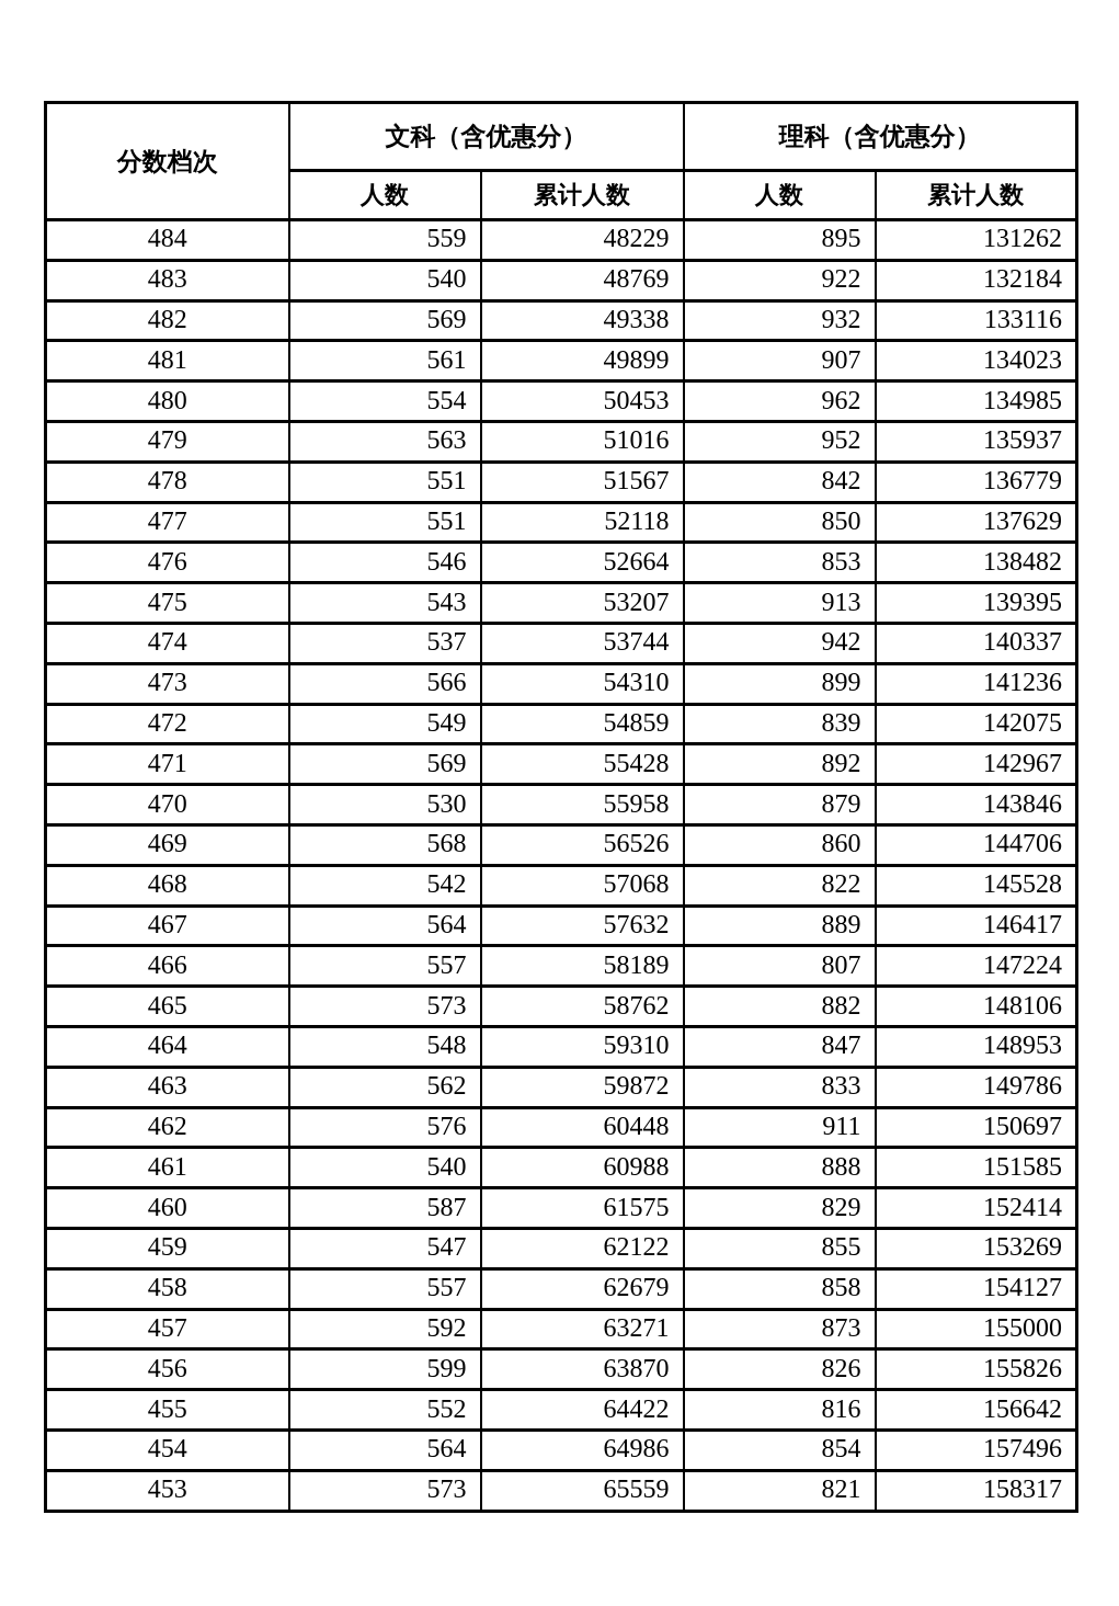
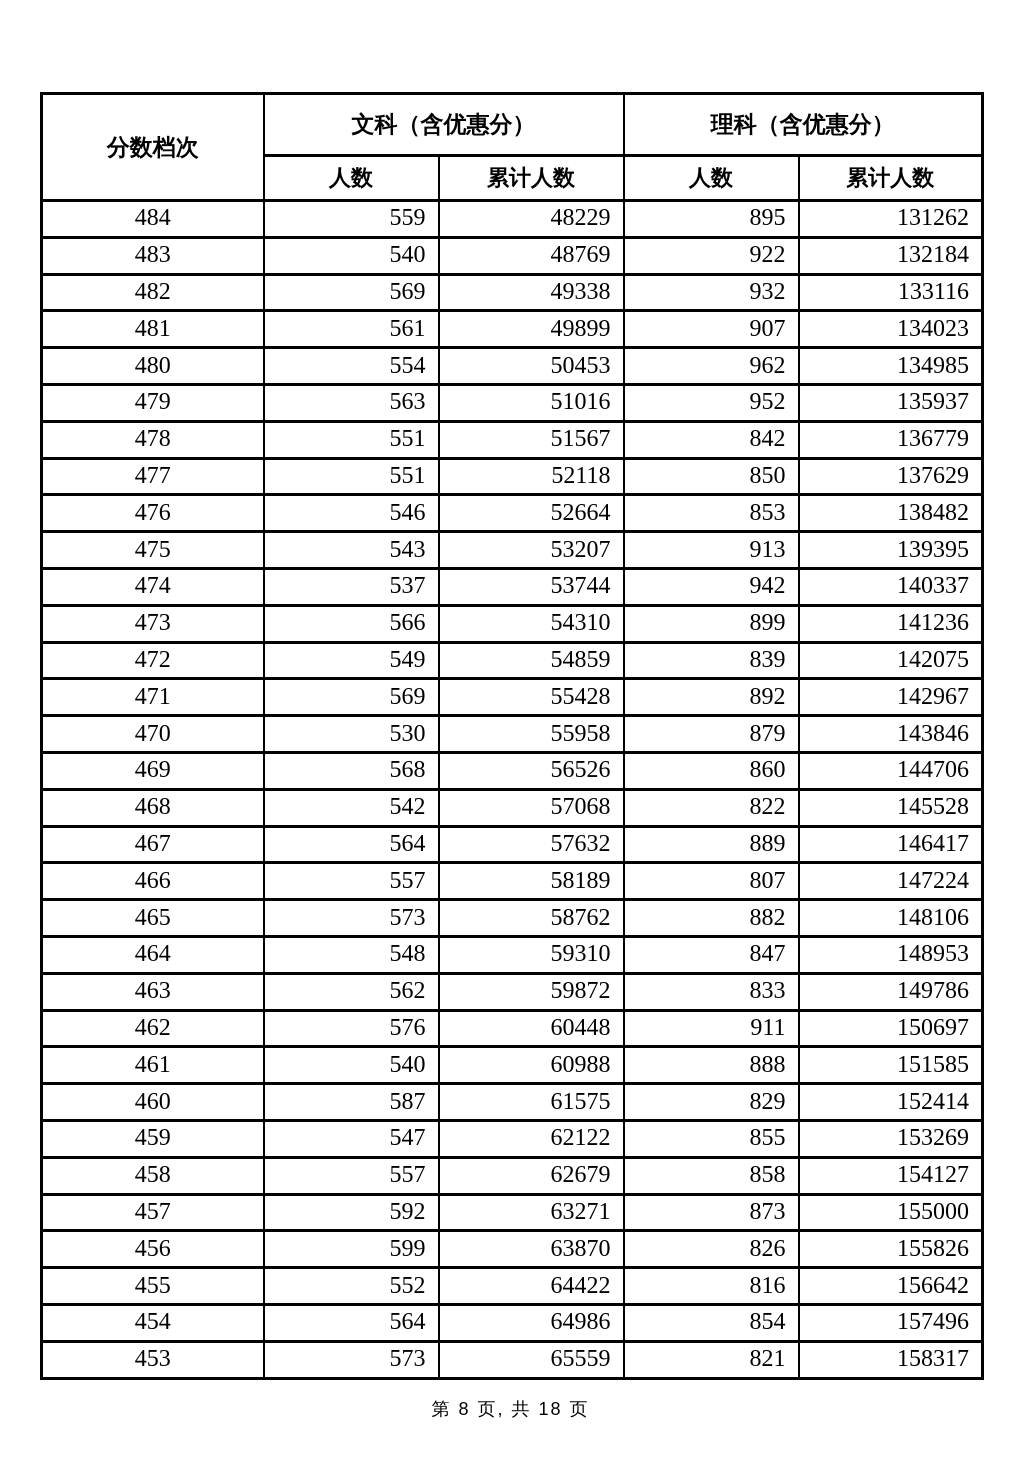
  分数档次	文科（含优惠分）	理科（含优惠分）
  人数	累计人数	人数	累计人数
  484	559	48229	895	131262
  483	540	48769	922	132184
  482	569	49338	932	133116
  481	561	49899	907	134023
  480	554	50453	962	134985
  479	563	51016	952	135937
  478	551	51567	842	136779
  477	551	52118	850	137629
  476	546	52664	853	138482
  475	543	53207	913	139395
  474	537	53744	942	140337
  473	566	54310	899	141236
  472	549	54859	839	142075
  471	569	55428	892	142967
  470	530	55958	879	143846
  469	568	56526	860	144706
  468	542	57068	822	145528
  467	564	57632	889	146417
  466	557	58189	807	147224
  465	573	58762	882	148106
  464	548	59310	847	148953
  463	562	59872	833	149786
  462	576	60448	911	150697
  461	540	60988	888	151585
  460	587	61575	829	152414
  459	547	62122	855	153269
  458	557	62679	858	154127
  457	592	63271	873	155000
  456	599	63870	826	155826
  455	552	64422	816	156642
  454	564	64986	854	157496
  453	573	65559	821	158317
+ 第 8 页, 共 18 页
